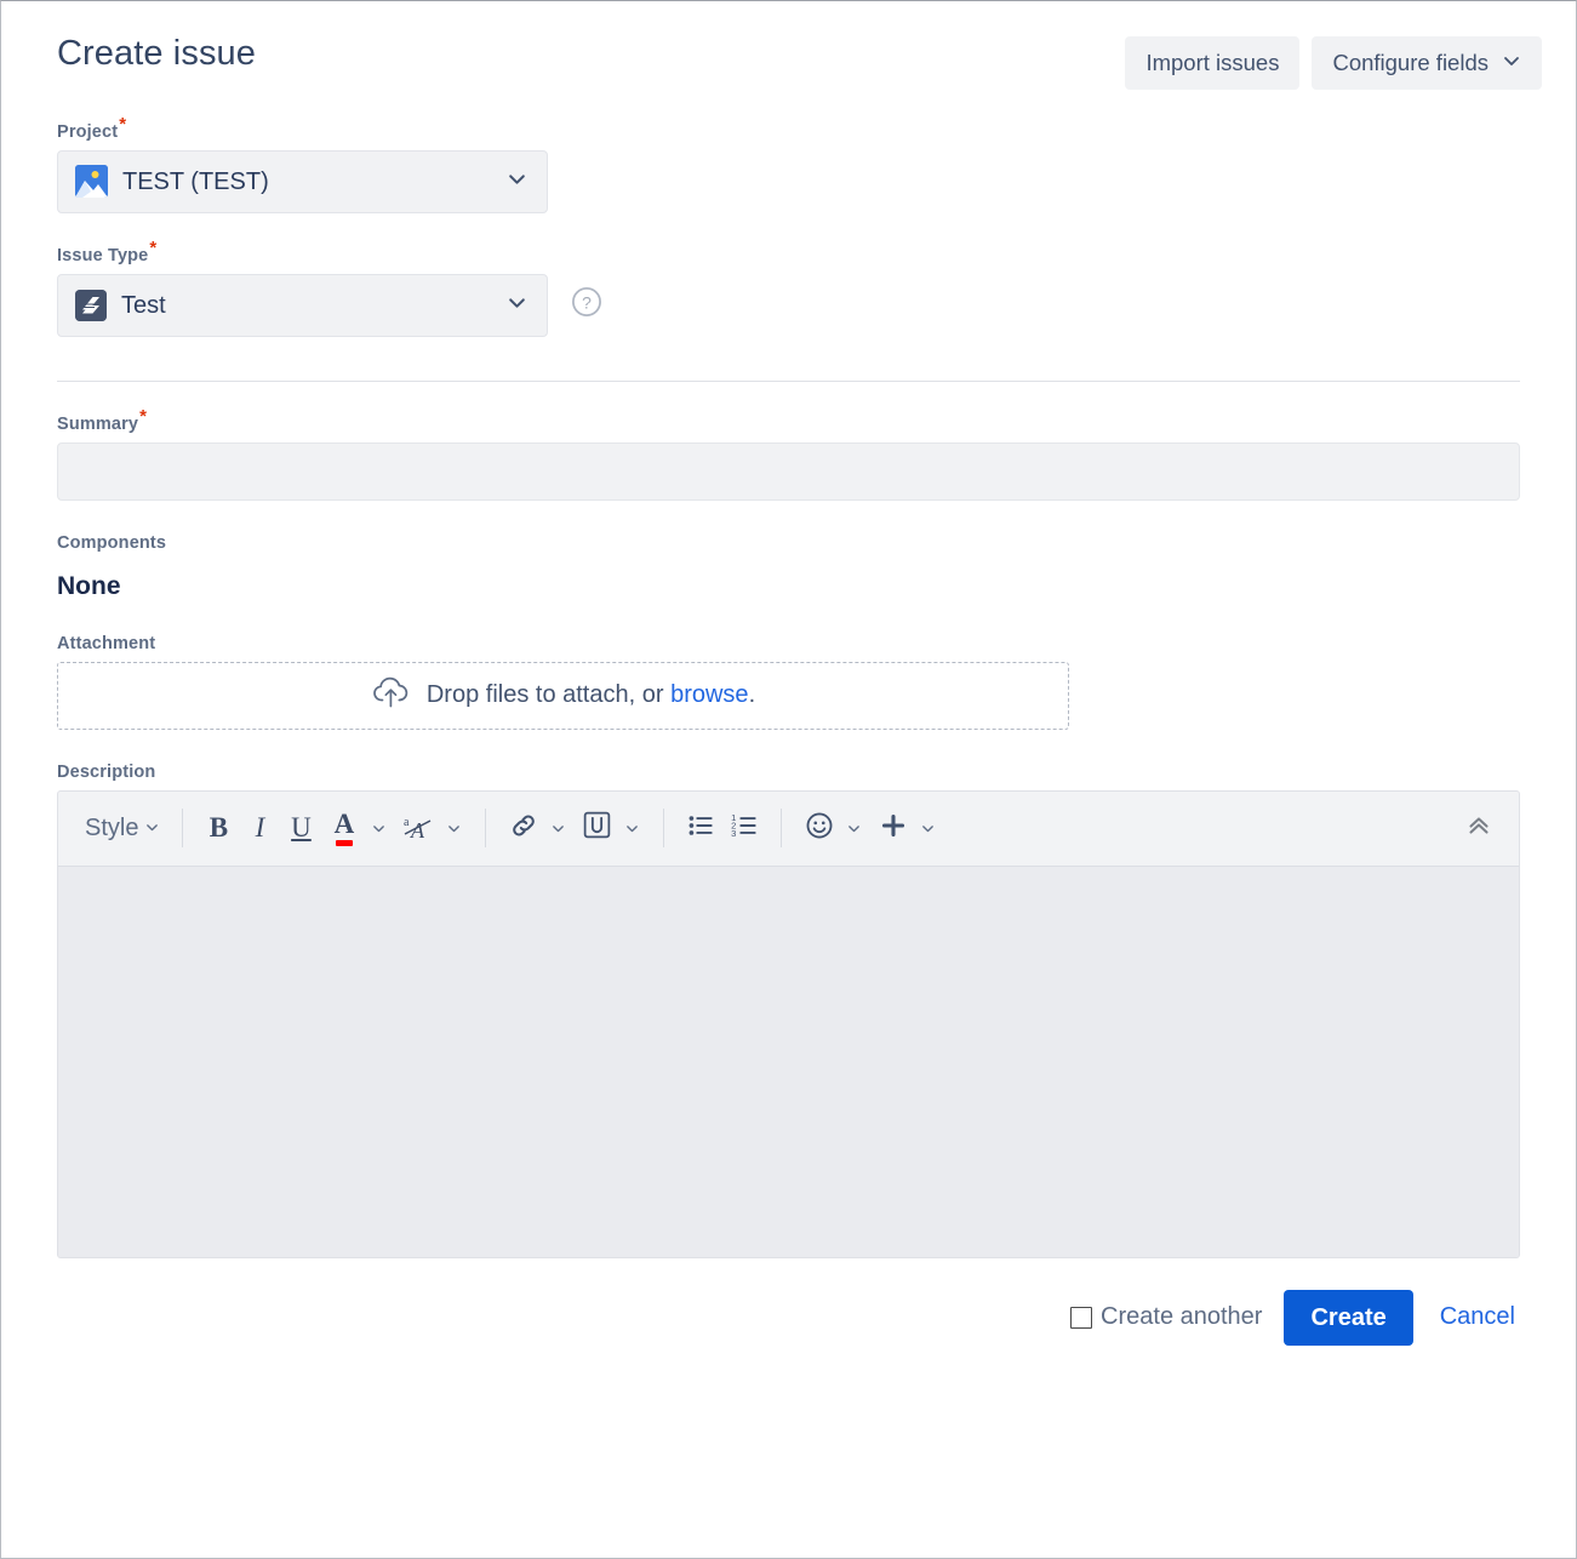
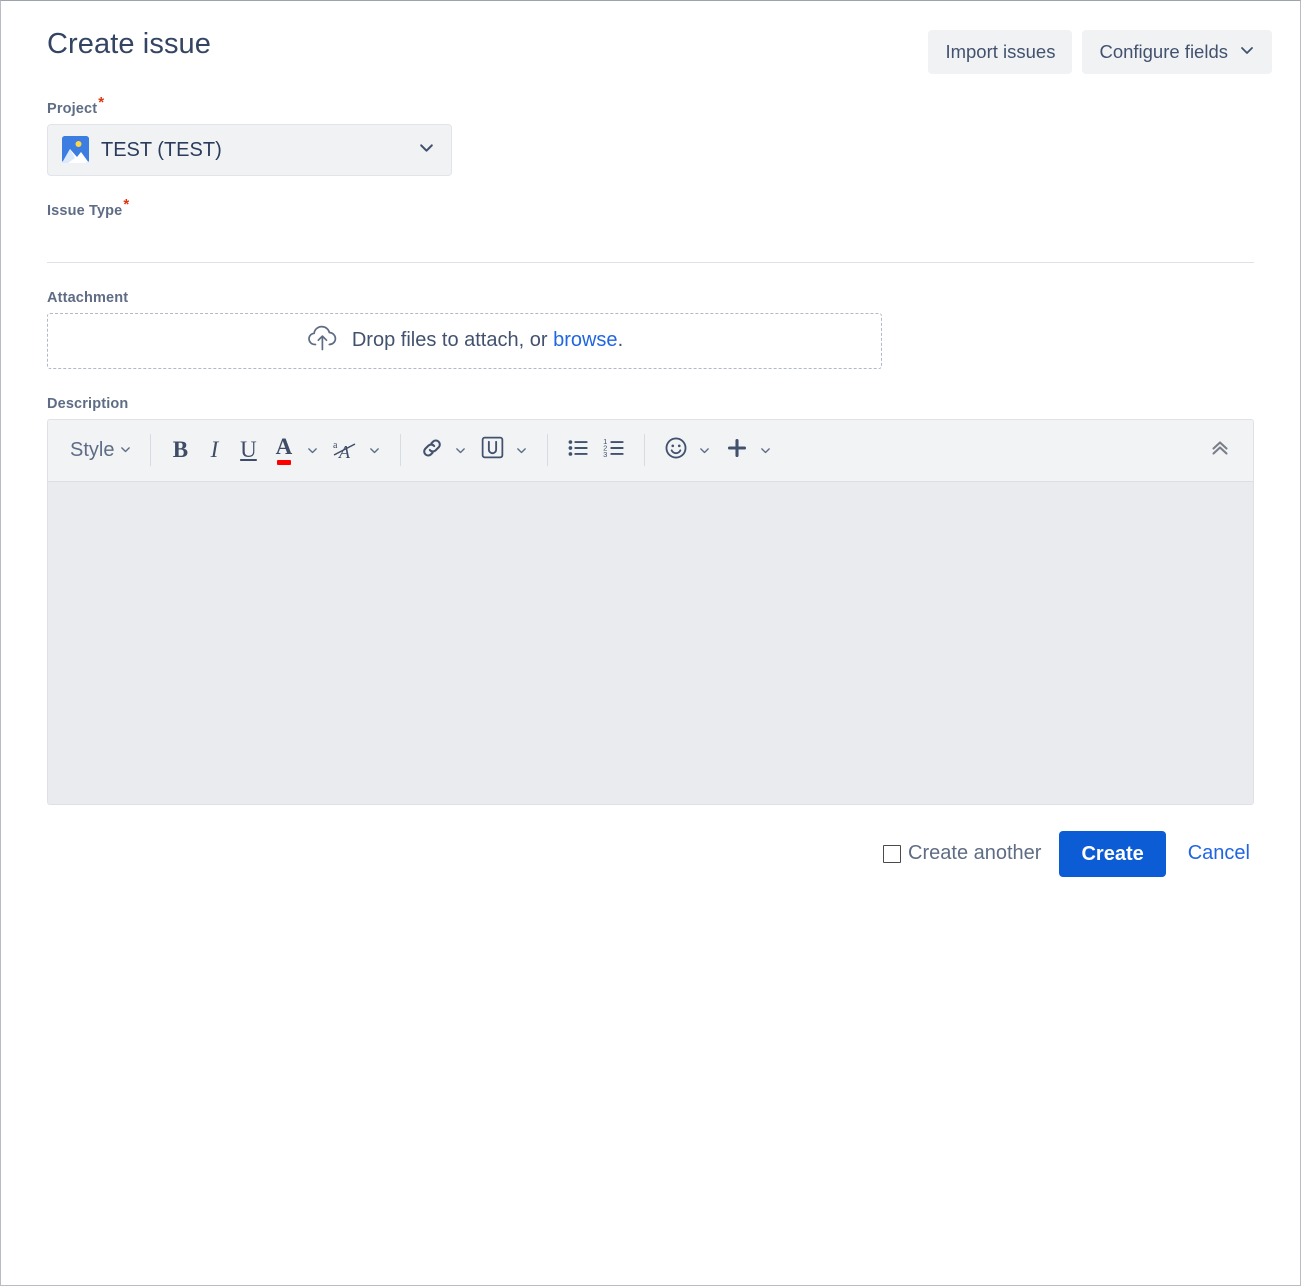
  Create issue
  Import issues
  Configure fields
  Project*
  TEST (TEST)
  Issue Type*
- Test
- ?
- Summary*
- Components
- None
  Attachment
  Drop files to attach, or browse.
  Description
  Style
  B
  I
  U
  A
  a
  A
  1
  2
  3
  Create another
  Create
  Cancel
